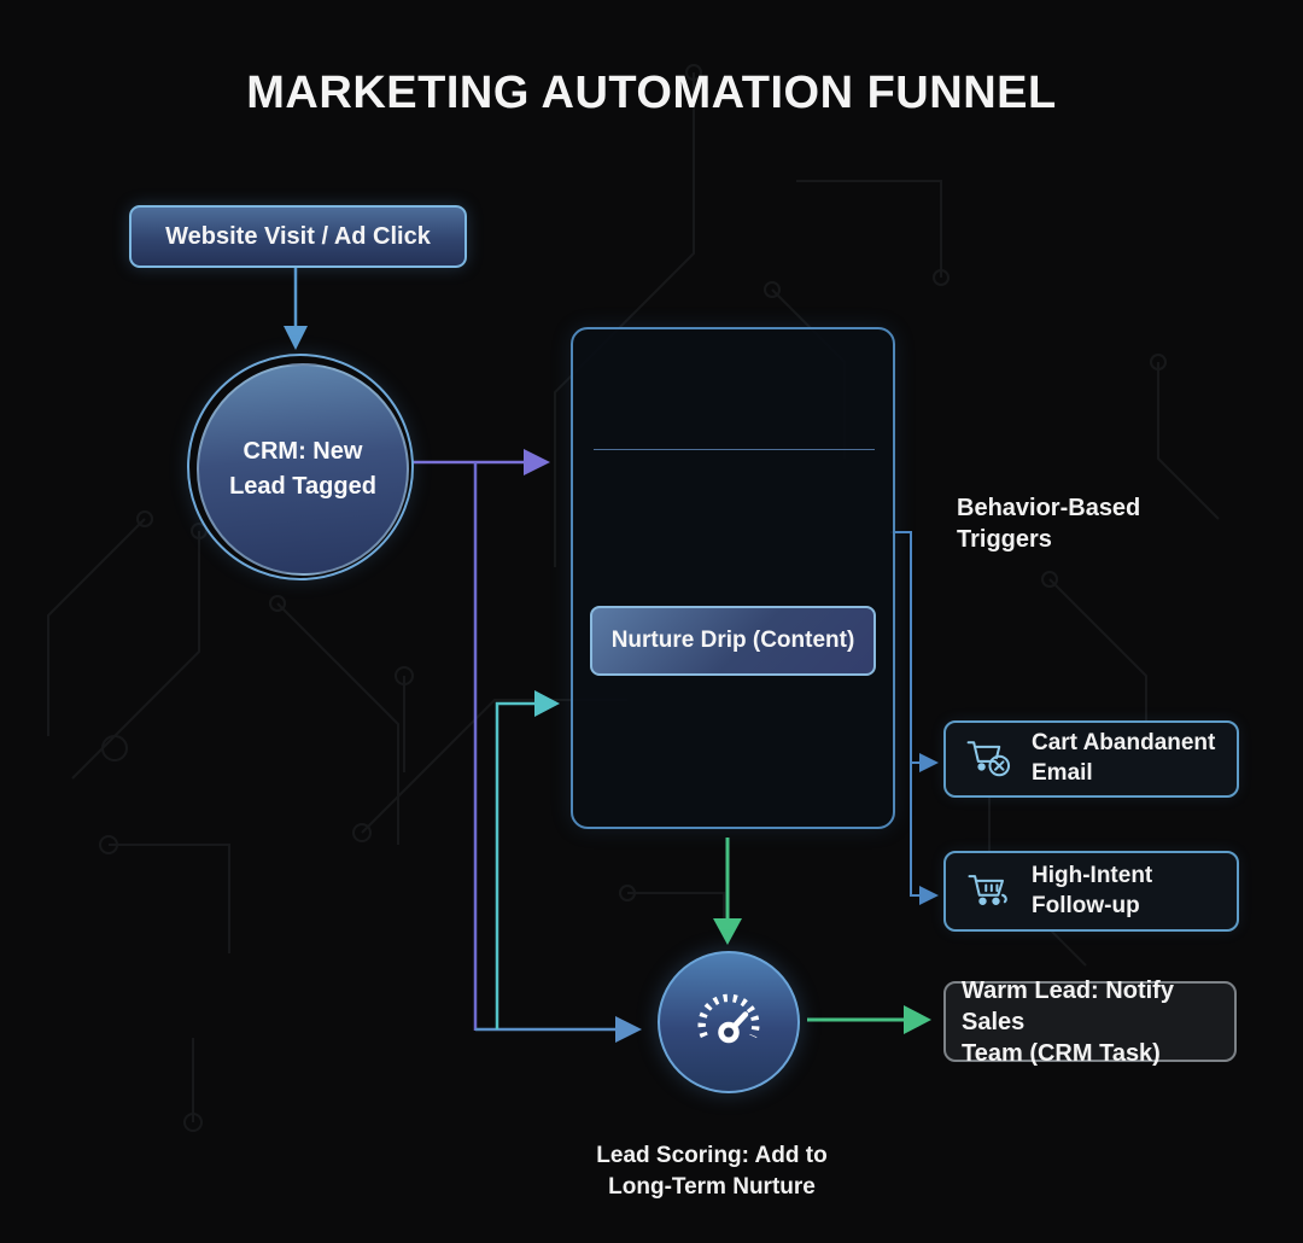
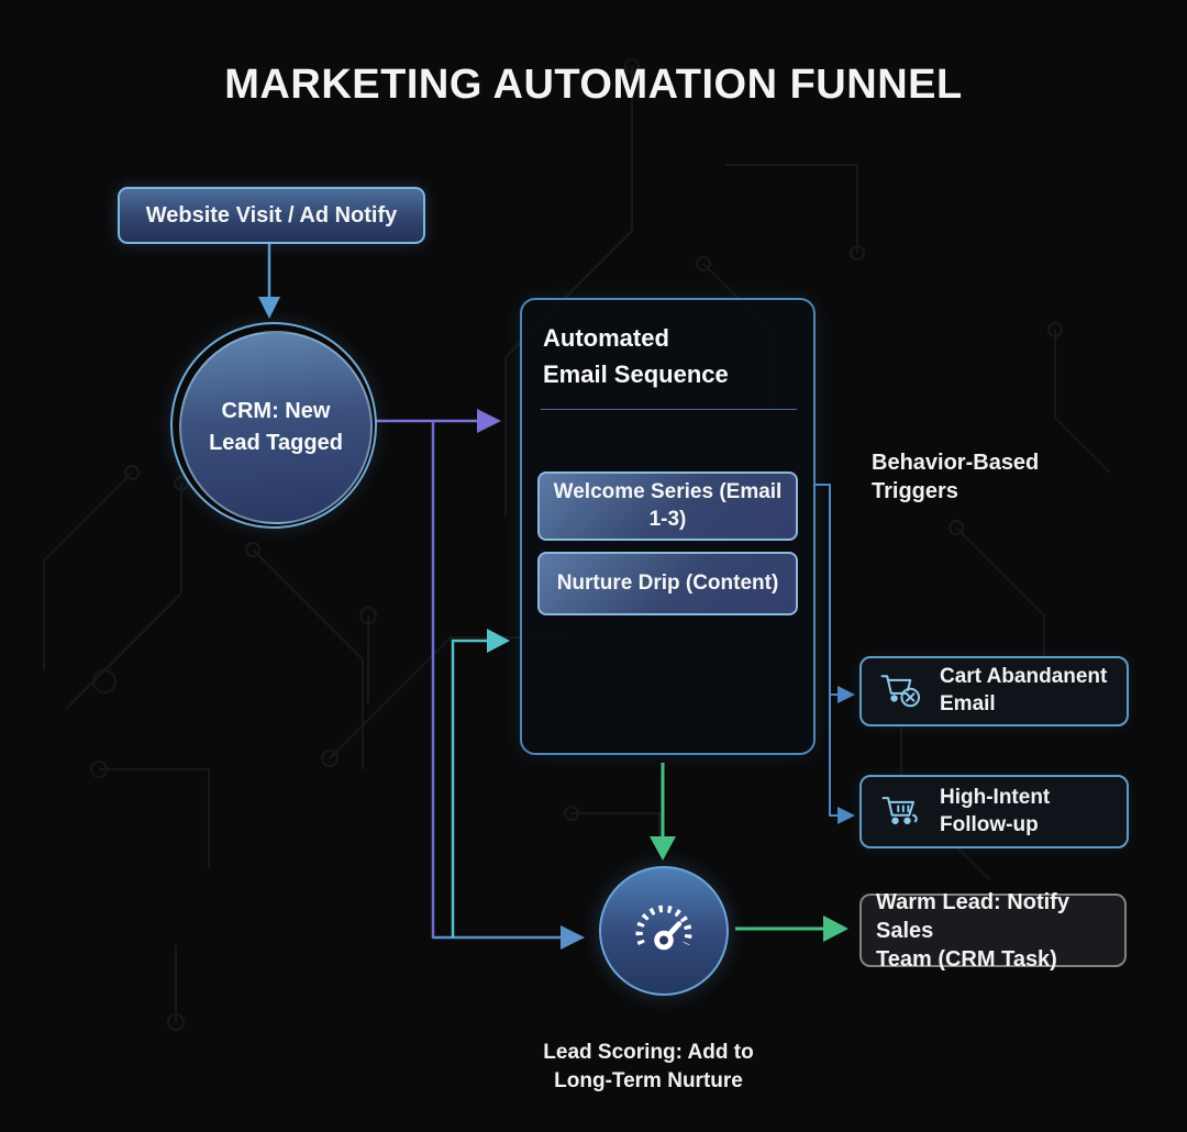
  MARKETING AUTOMATION FUNNEL
- Website Visit / Ad Click
+ Website Visit / Ad Notify
  CRM: New
  Lead Tagged
+ Automated
+ Email Sequence
+ Welcome Series (Email 1-3)
  Nurture Drip (Content)
  Behavior-Based
  Triggers
  Cart Abandanent
  Email
  High-Intent
  Follow-up
  Warm Lead: Notify Sales
  Team (CRM Task)
  Lead Scoring: Add to
  Long-Term Nurture
